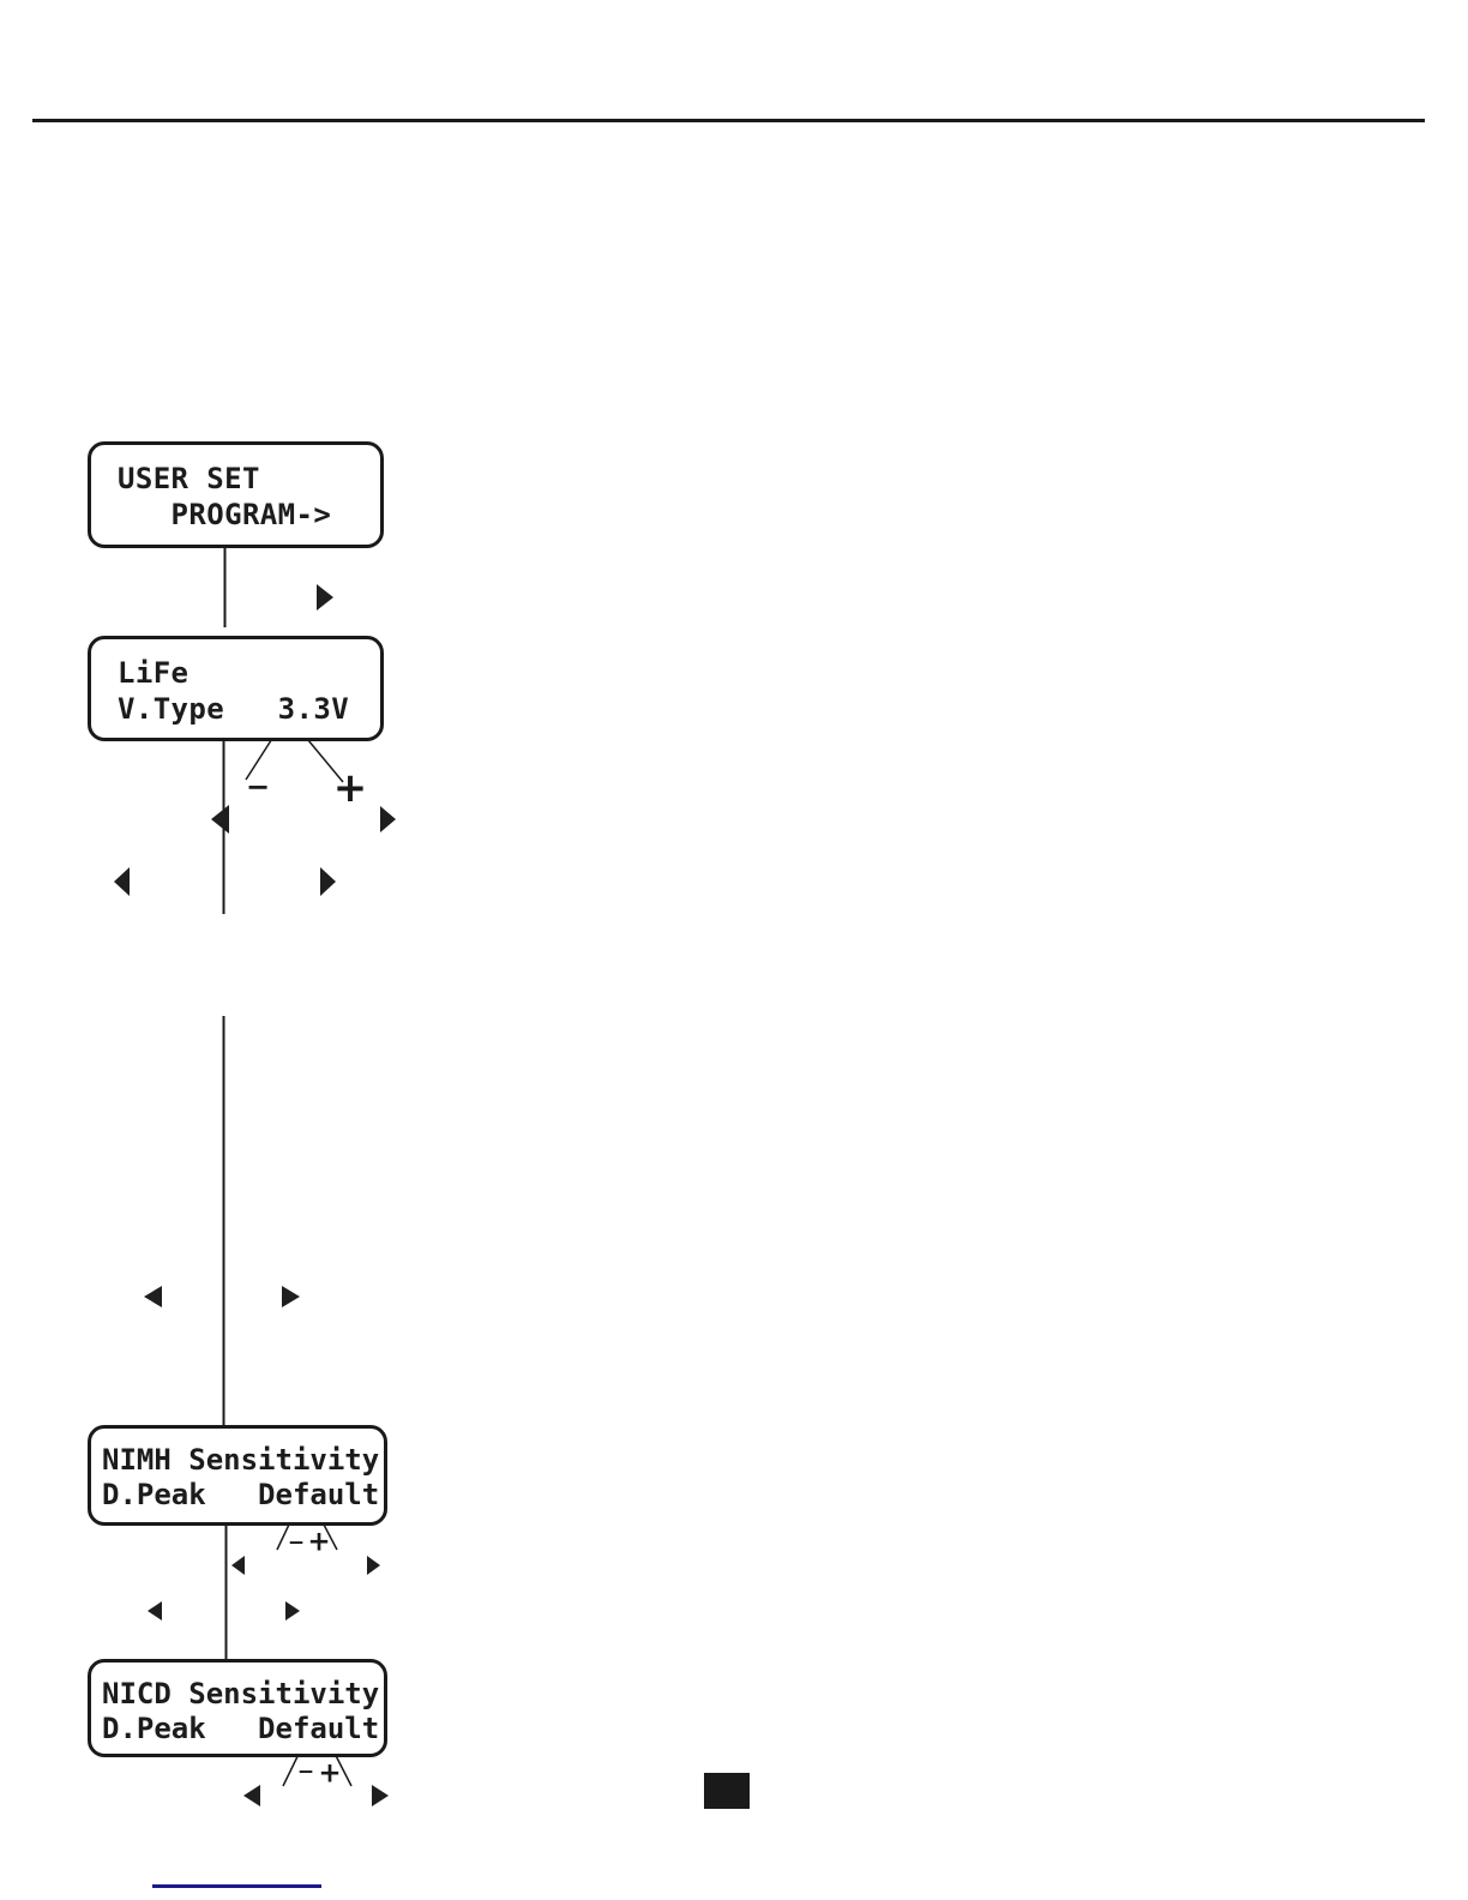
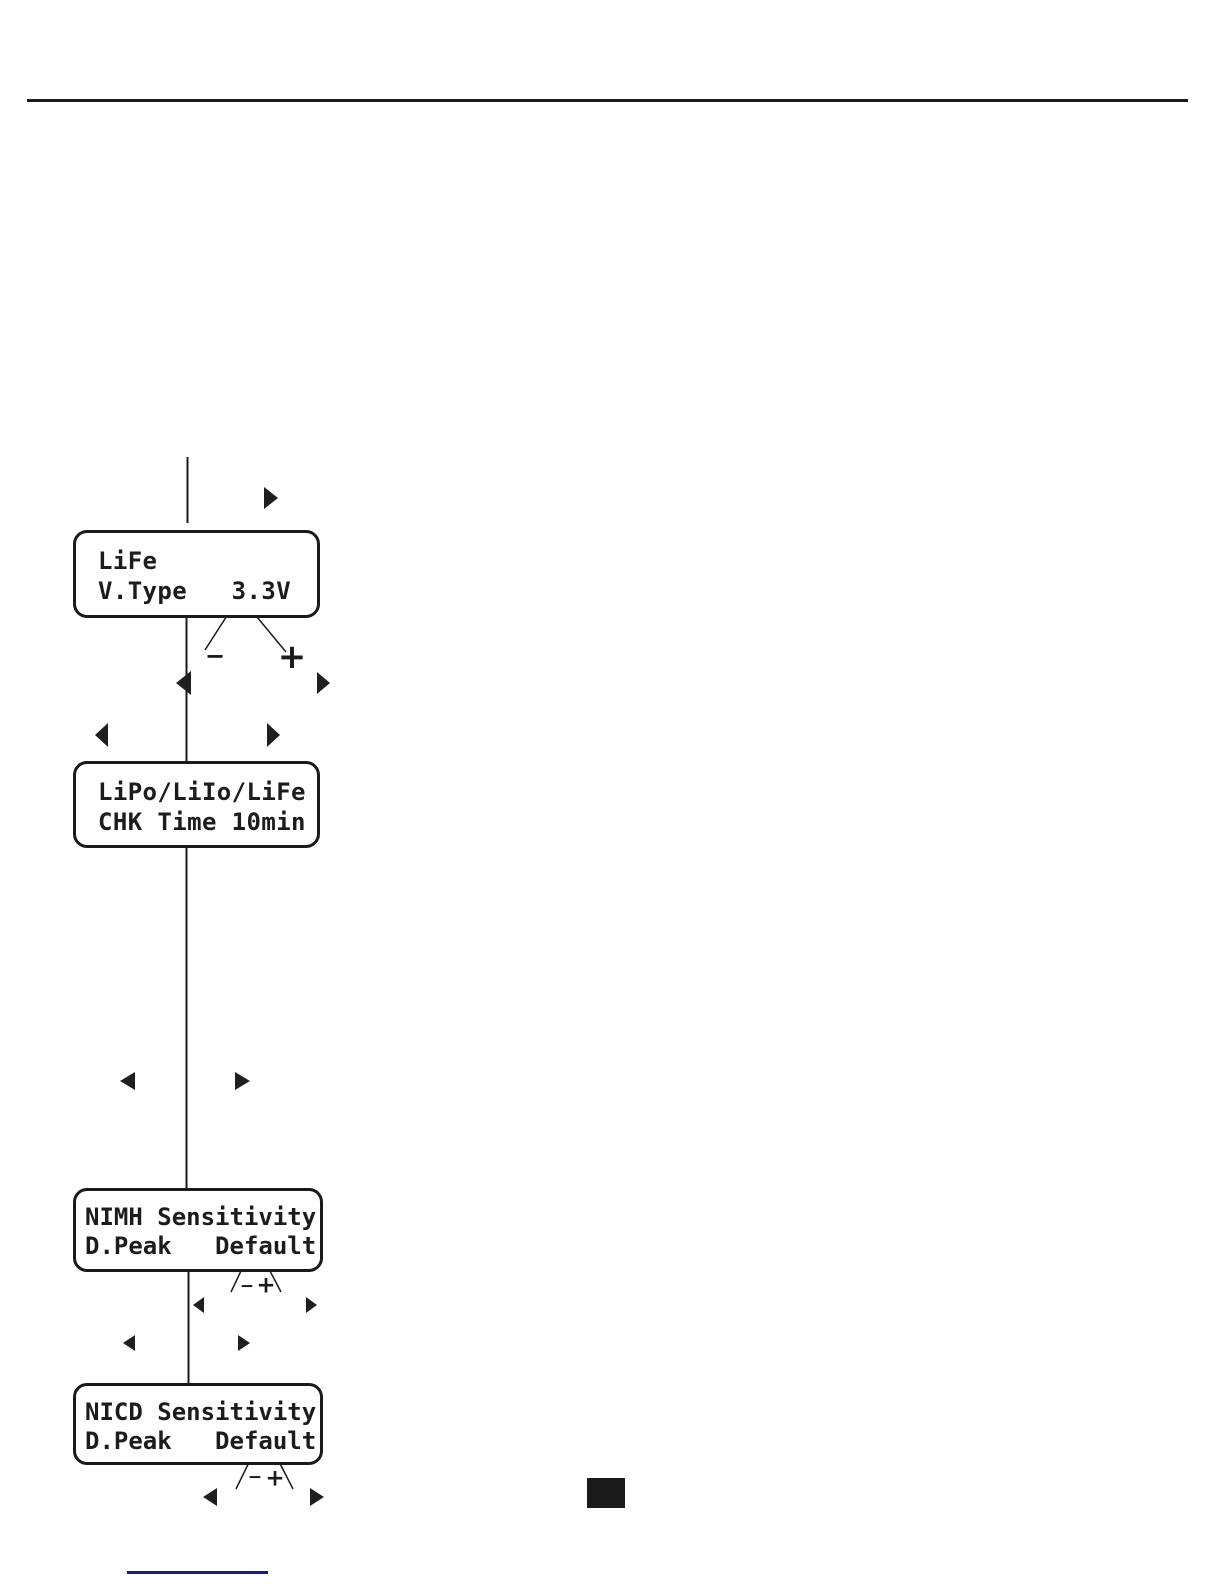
- USER SET
- PROGRAM->
  LiFe
  V.Type 3.3V
+ LiPo/LiIo/LiFe
+ CHK Time 10min
  NIMH Sensitivity
  D.Peak Default
  NICD Sensitivity
  D.Peak Default
  −
  +
  −
  +
  −
  +
